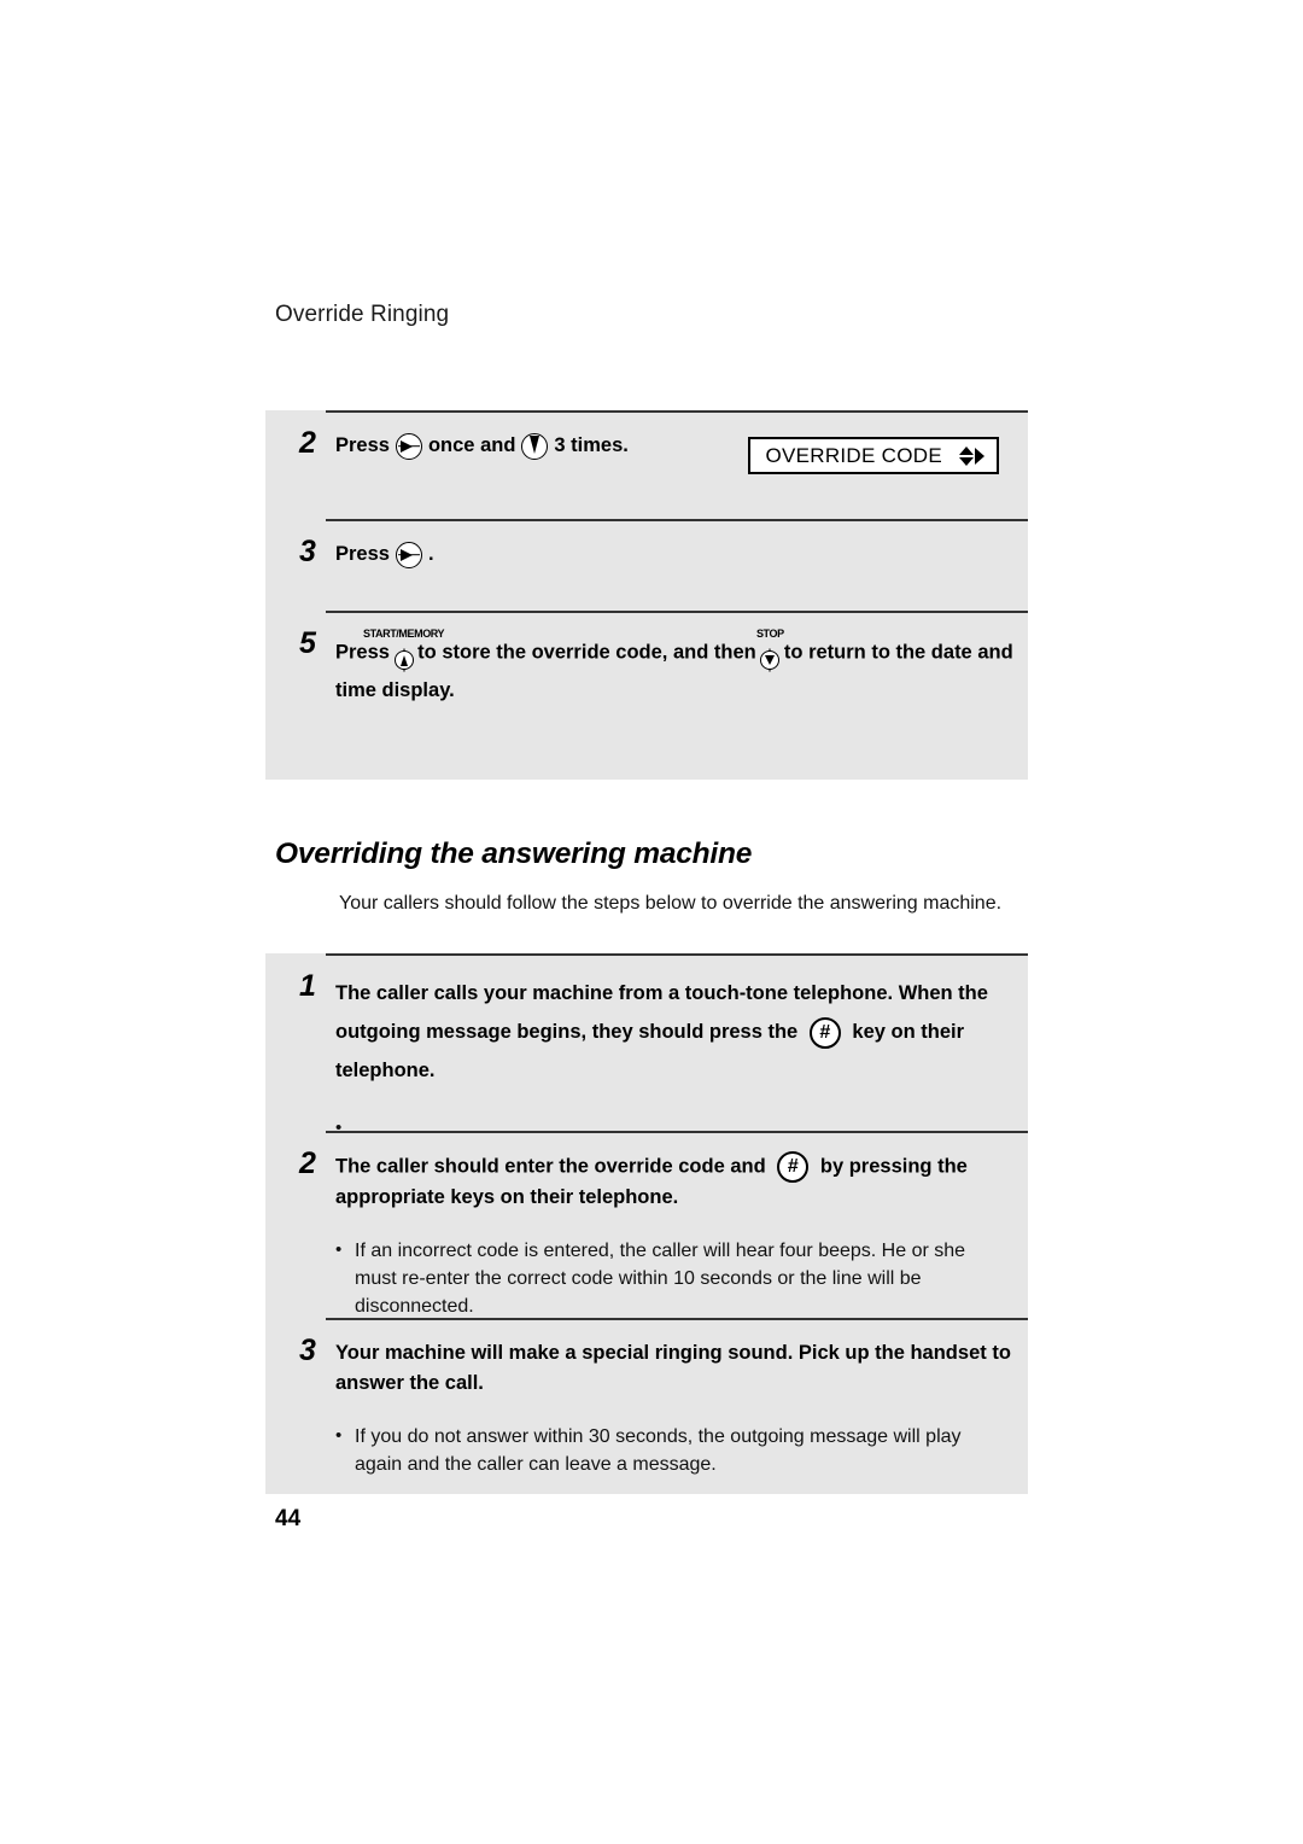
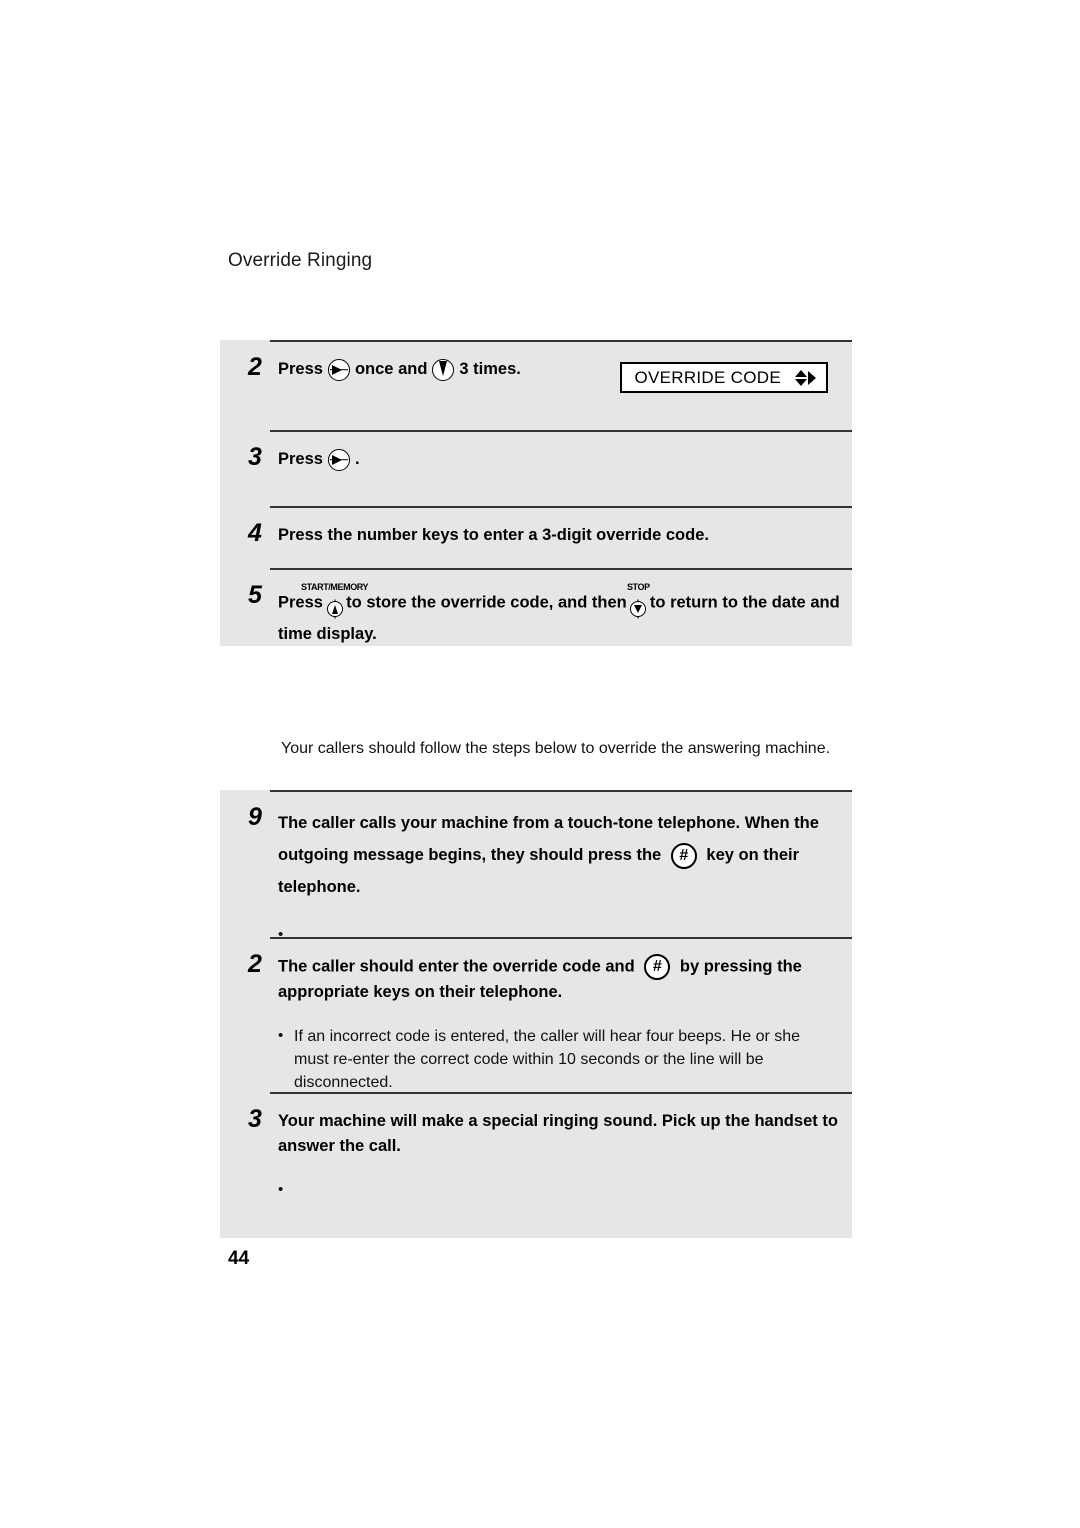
  Override Ringing
  2
  Press
  once and
  3 times.
  OVERRIDE CODE
  3
  Press
  .
+ 4
+ Press the number keys to enter a 3-digit override code.
  5
  Press
  START/MEMORY
  to store the override code, and then
  STOP
  to return to the date and time display.
- Overriding the answering machine
  Your callers should follow the steps below to override the answering machine.
- 1
+ 9
  The caller calls your machine from a touch-tone telephone. When the outgoing message begins, they should press the
  #
  key on their telephone.
  •
  2
  The caller should enter the override code and
  #
  by pressing the appropriate keys on their telephone.
  •
  If an incorrect code is entered, the caller will hear four beeps. He or she must re-enter the correct code within 10 seconds or the line will be disconnected.
  3
  Your machine will make a special ringing sound. Pick up the handset to answer the call.
  •
- If you do not answer within 30 seconds, the outgoing message will play again and the caller can leave a message.
  44
